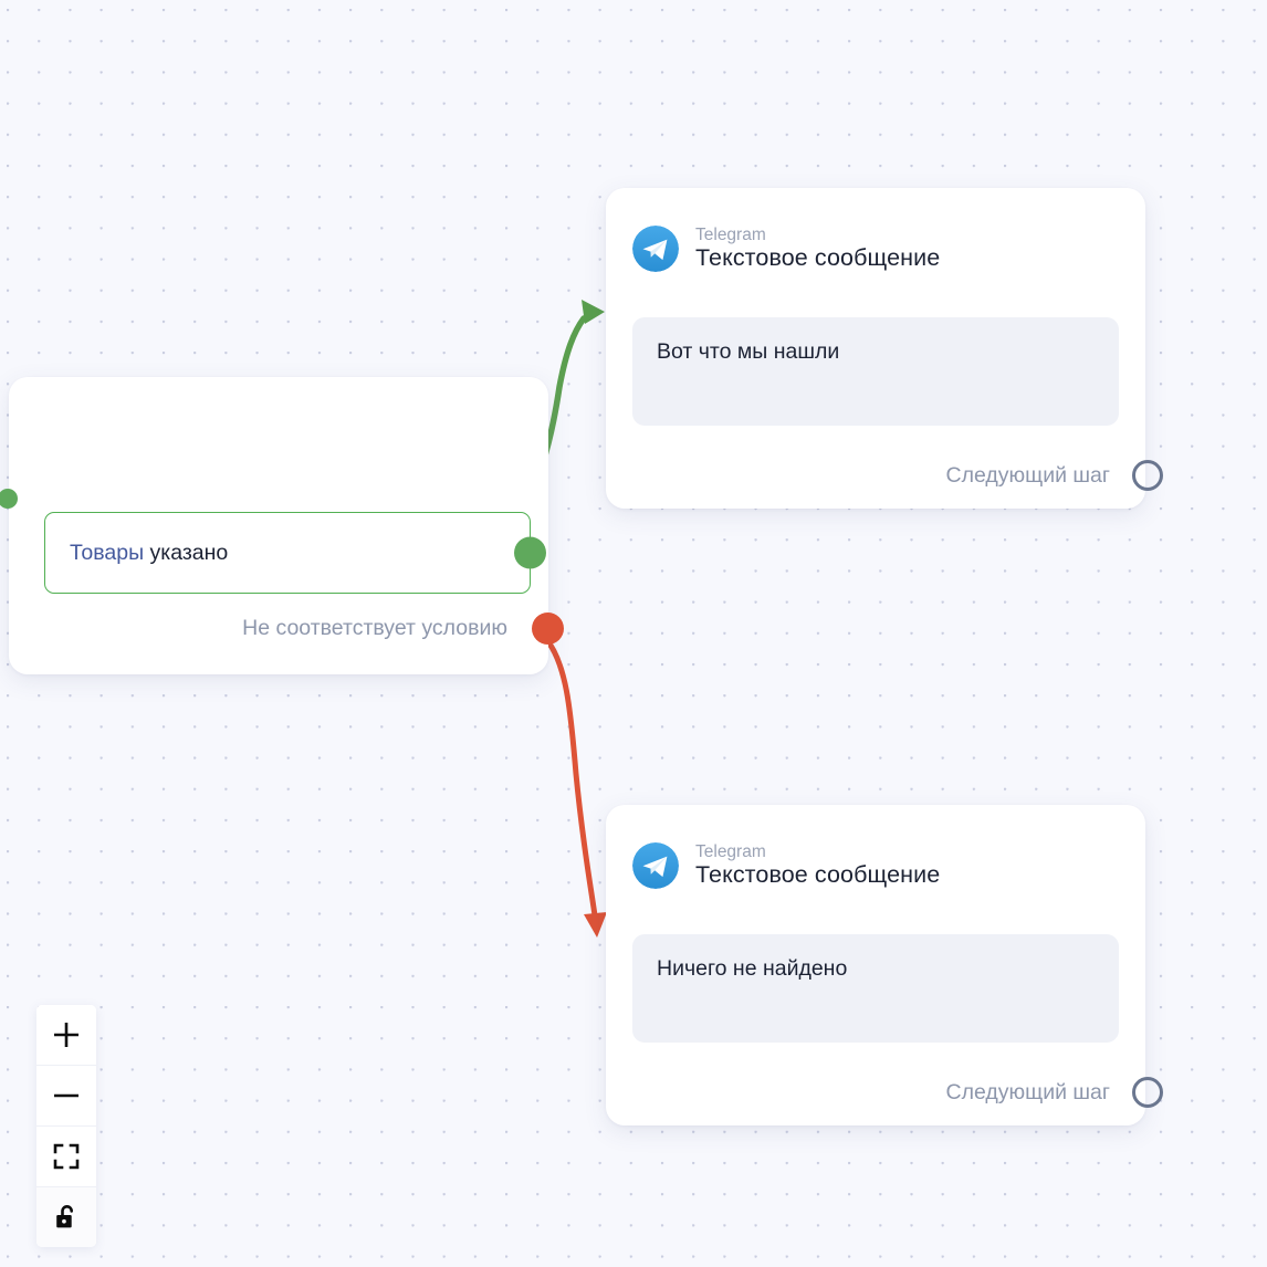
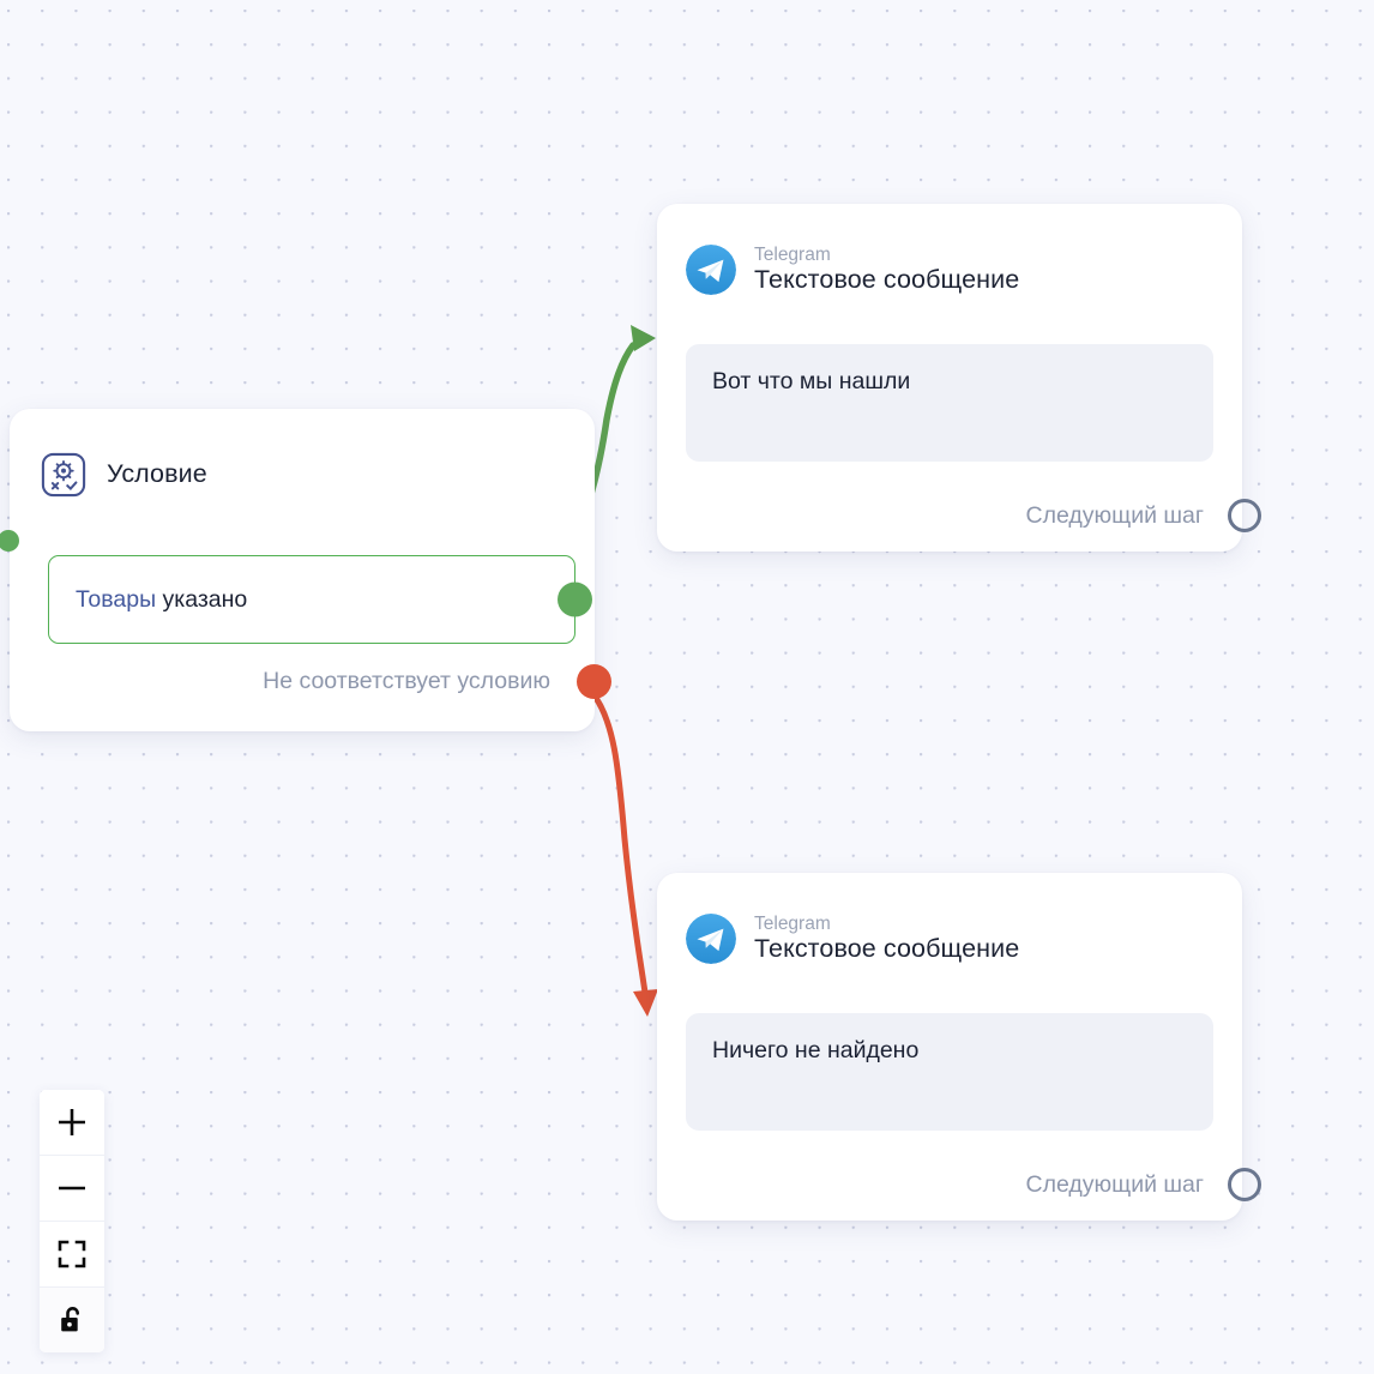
+ Условие
  Товары указано
  Не соответствует условию
  Telegram
  Текстовое сообщение
  Вот что мы нашли
  Следующий шаг
  Telegram
  Текстовое сообщение
  Ничего не найдено
  Следующий шаг
